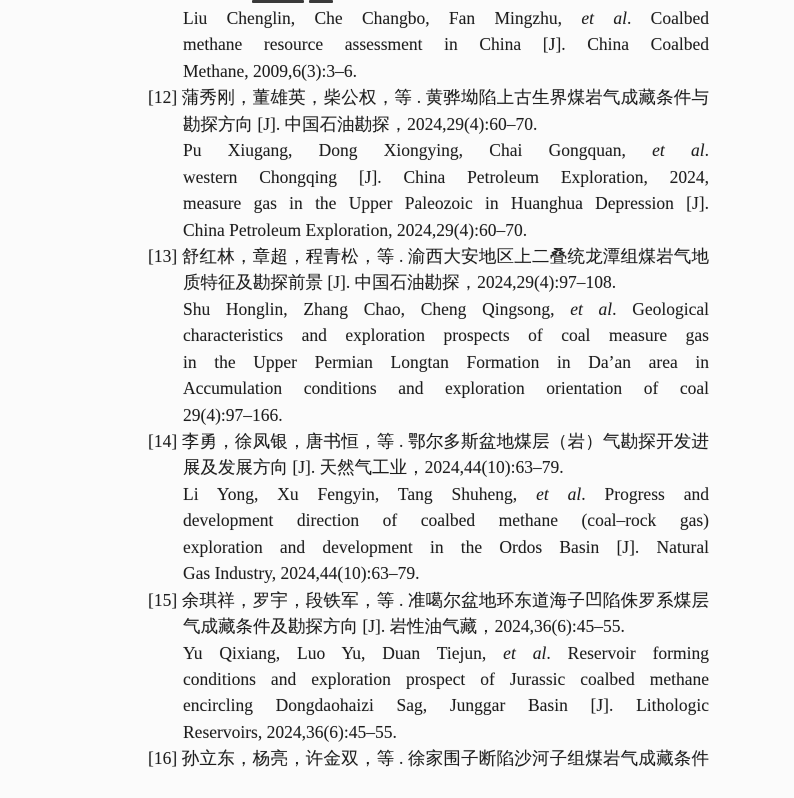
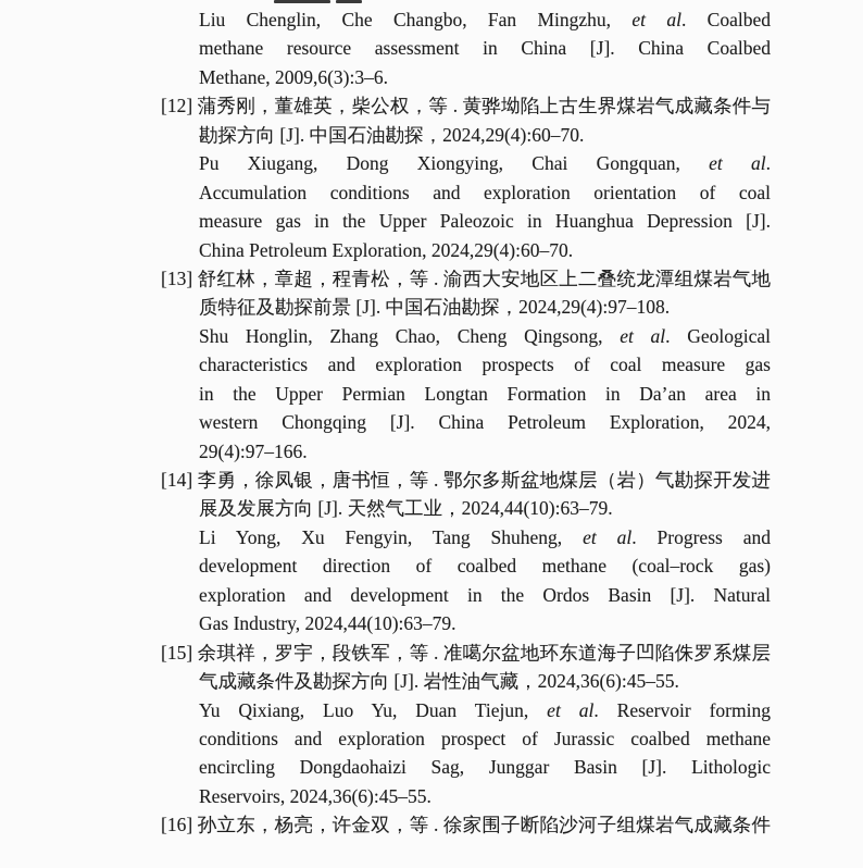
  Liu Chenglin, Che Changbo, Fan Mingzhu, et al. Coalbed
  methane resource assessment in China [J]. China Coalbed
  Methane, 2009,6(3):3–6.
  [12] 蒲秀刚，董雄英，柴公权，等 . 黄骅坳陷上古生界煤岩气成藏条件与
  勘探方向 [J]. 中国石油勘探，2024,29(4):60–70.
  Pu Xiugang, Dong Xiongying, Chai Gongquan, et al.
- western Chongqing [J]. China Petroleum Exploration, 2024,
+ Accumulation conditions and exploration orientation of coal
  measure gas in the Upper Paleozoic in Huanghua Depression [J].
  China Petroleum Exploration, 2024,29(4):60–70.
  [13] 舒红林，章超，程青松，等 . 渝西大安地区上二叠统龙潭组煤岩气地
  质特征及勘探前景 [J]. 中国石油勘探，2024,29(4):97–108.
  Shu Honglin, Zhang Chao, Cheng Qingsong, et al. Geological
  characteristics and exploration prospects of coal measure gas
  in the Upper Permian Longtan Formation in Da’an area in
- Accumulation conditions and exploration orientation of coal
+ western Chongqing [J]. China Petroleum Exploration, 2024,
  29(4):97–166.
  [14] 李勇，徐凤银，唐书恒，等 . 鄂尔多斯盆地煤层（岩）气勘探开发进
  展及发展方向 [J]. 天然气工业，2024,44(10):63–79.
  Li Yong, Xu Fengyin, Tang Shuheng, et al. Progress and
  development direction of coalbed methane (coal–rock gas)
  exploration and development in the Ordos Basin [J]. Natural
  Gas Industry, 2024,44(10):63–79.
  [15] 余琪祥，罗宇，段铁军，等 . 准噶尔盆地环东道海子凹陷侏罗系煤层
  气成藏条件及勘探方向 [J]. 岩性油气藏，2024,36(6):45–55.
  Yu Qixiang, Luo Yu, Duan Tiejun, et al. Reservoir forming
  conditions and exploration prospect of Jurassic coalbed methane
  encircling Dongdaohaizi Sag, Junggar Basin [J]. Lithologic
  Reservoirs, 2024,36(6):45–55.
  [16] 孙立东，杨亮，许金双，等 . 徐家围子断陷沙河子组煤岩气成藏条件
